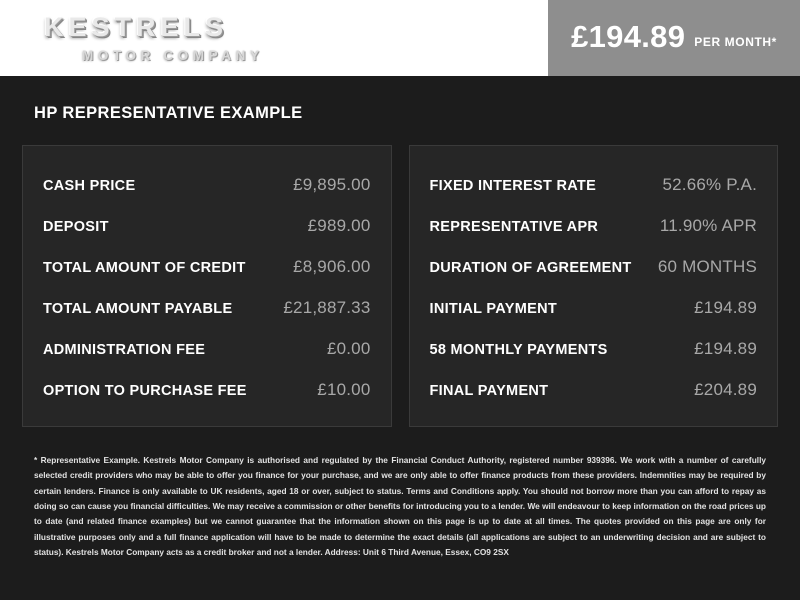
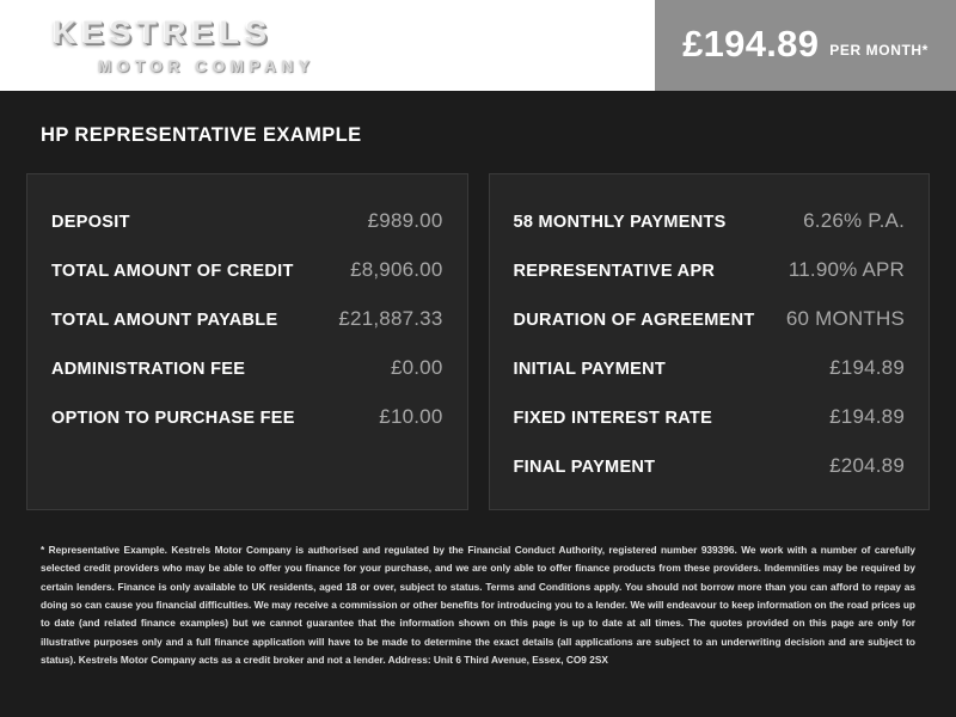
  KESTRELS
  MOTOR COMPANY
  £194.89
  PER MONTH*
  HP REPRESENTATIVE EXAMPLE
- CASH PRICE
- £9,895.00
  DEPOSIT
  £989.00
  TOTAL AMOUNT OF CREDIT
  £8,906.00
  TOTAL AMOUNT PAYABLE
  £21,887.33
  ADMINISTRATION FEE
  £0.00
  OPTION TO PURCHASE FEE
  £10.00
- FIXED INTEREST RATE
+ 58 MONTHLY PAYMENTS
- 52.66% P.A.
+ 6.26% P.A.
  REPRESENTATIVE APR
  11.90% APR
  DURATION OF AGREEMENT
  60 MONTHS
  INITIAL PAYMENT
  £194.89
- 58 MONTHLY PAYMENTS
+ FIXED INTEREST RATE
  £194.89
  FINAL PAYMENT
  £204.89
  * Representative Example. Kestrels Motor Company is authorised and regulated by the Financial Conduct Authority, registered number 939396. We work with a number of carefully selected credit providers who may be able to offer you finance for your purchase, and we are only able to offer finance products from these providers. Indemnities may be required by certain lenders. Finance is only available to UK residents, aged 18 or over, subject to status. Terms and Conditions apply. You should not borrow more than you can afford to repay as doing so can cause you financial difficulties. We may receive a commission or other benefits for introducing you to a lender. We will endeavour to keep information on the road prices up to date (and related finance examples) but we cannot guarantee that the information shown on this page is up to date at all times. The quotes provided on this page are only for illustrative purposes only and a full finance application will have to be made to determine the exact details (all applications are subject to an underwriting decision and are subject to status). Kestrels Motor Company acts as a credit broker and not a lender. Address: Unit 6 Third Avenue, Essex, CO9 2SX
